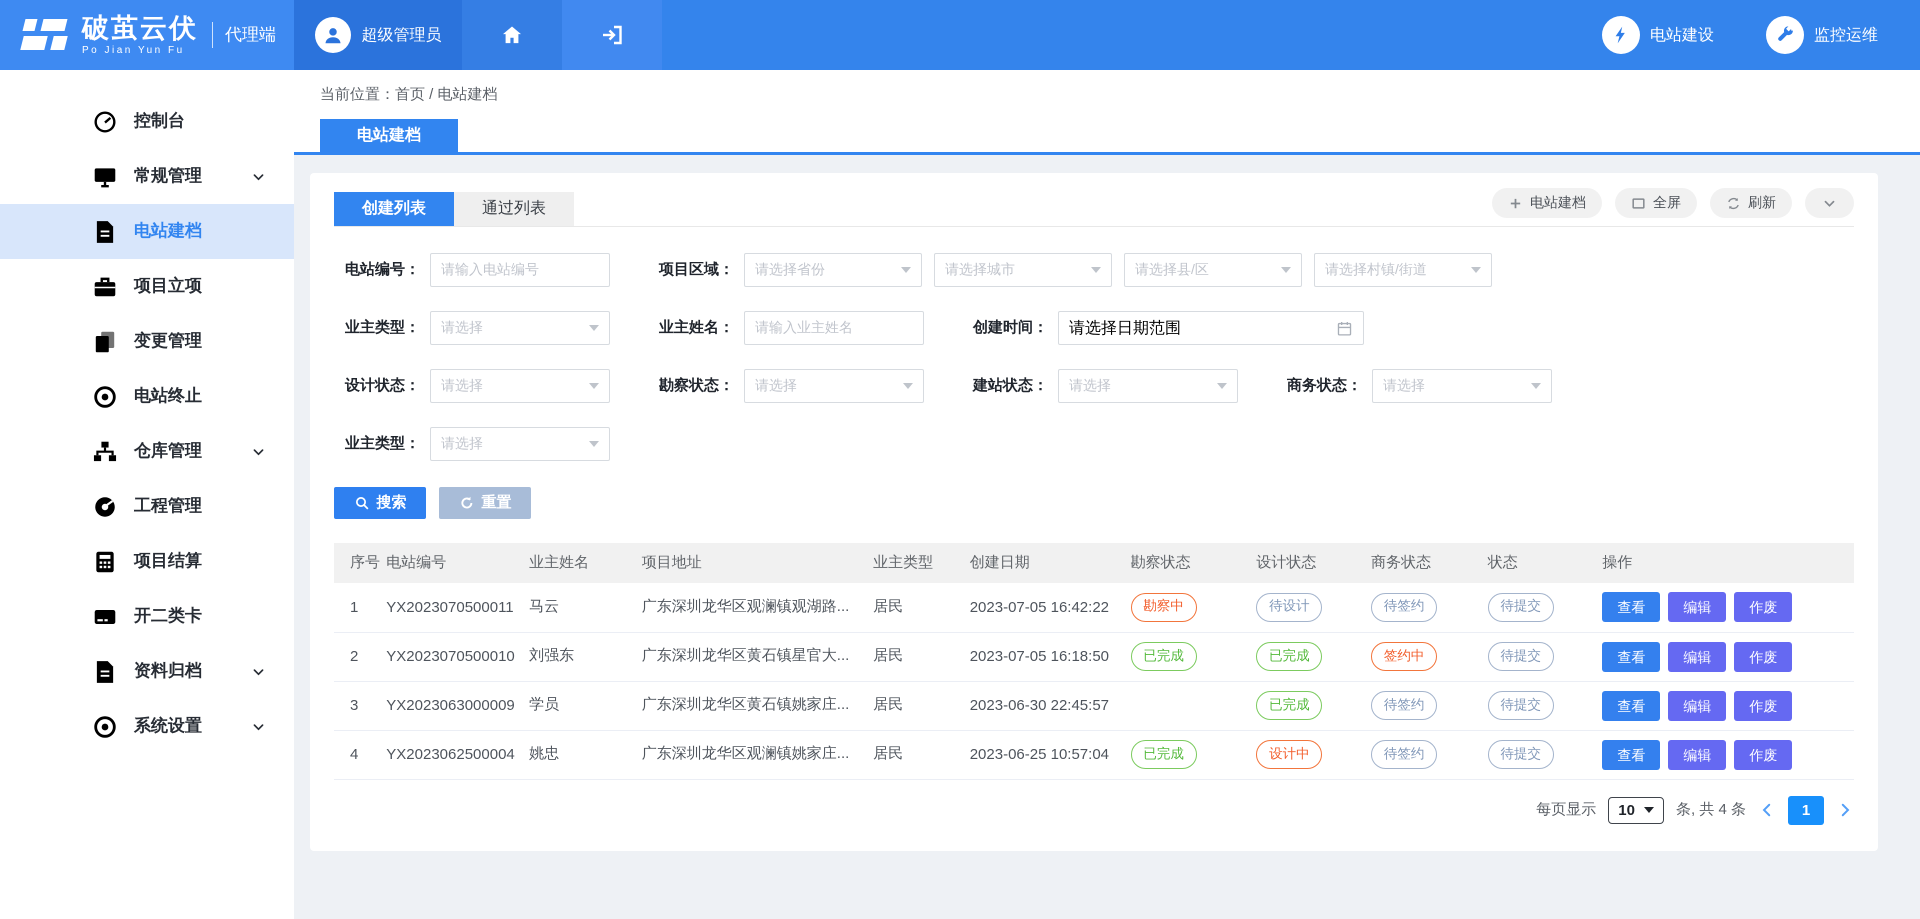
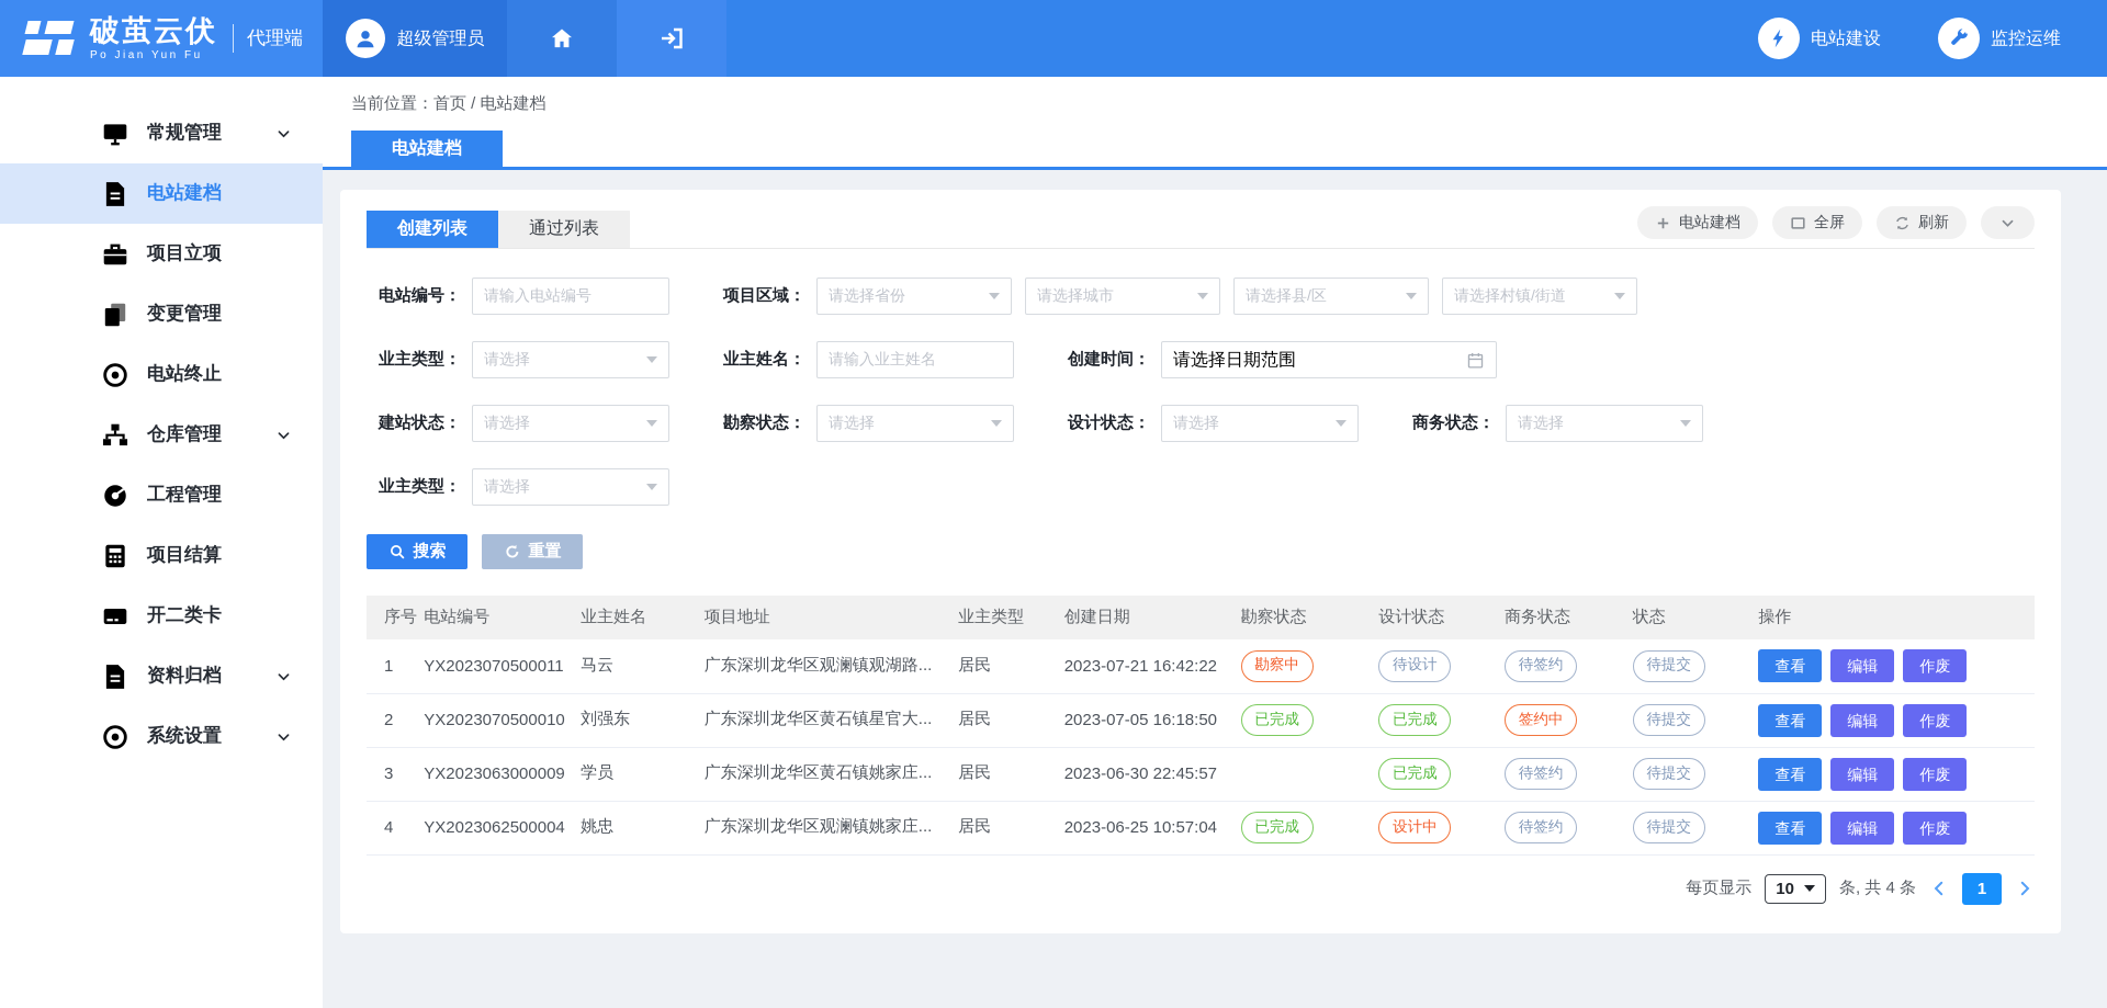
  破茧云伏
  Po Jian Yun Fu
  代理端
  超级管理员
  电站建设
  监控运维
- 控制台
  常规管理
  电站建档
  项目立项
  变更管理
  电站终止
  仓库管理
  工程管理
  项目结算
  开二类卡
  资料归档
  系统设置
  当前位置：首页 / 电站建档
  电站建档
  创建列表
  通过列表
  电站建档
  全屏
  刷新
  电站编号：
  请输入电站编号
  项目区域：
  请选择省份
  请选择城市
  请选择县/区
  请选择村镇/街道
  业主类型：
  请选择
  业主姓名：
  请输入业主姓名
  创建时间：
  请选择日期范围
- 设计状态：
+ 建站状态：
  请选择
  勘察状态：
  请选择
- 建站状态：
+ 设计状态：
  请选择
  商务状态：
  请选择
  业主类型：
  请选择
  搜索
  重置
  序号	电站编号	业主姓名	项目地址	业主类型	创建日期	勘察状态	设计状态	商务状态	状态	操作
- 1	YX2023070500011	马云	广东深圳龙华区观澜镇观湖路...	居民	2023-07-05 16:42:22	勘察中	待设计	待签约	待提交	查看 编辑 作废
+ 1	YX2023070500011	马云	广东深圳龙华区观澜镇观湖路...	居民	2023-07-21 16:42:22	勘察中	待设计	待签约	待提交	查看 编辑 作废
  2	YX2023070500010	刘强东	广东深圳龙华区黄石镇星官大...	居民	2023-07-05 16:18:50	已完成	已完成	签约中	待提交	查看 编辑 作废
  3	YX2023063000009	学员	广东深圳龙华区黄石镇姚家庄...	居民	2023-06-30 22:45:57		已完成	待签约	待提交	查看 编辑 作废
  4	YX2023062500004	姚忠	广东深圳龙华区观澜镇姚家庄...	居民	2023-06-25 10:57:04	已完成	设计中	待签约	待提交	查看 编辑 作废
  每页显示
  10
  条, 共 4 条
  1
